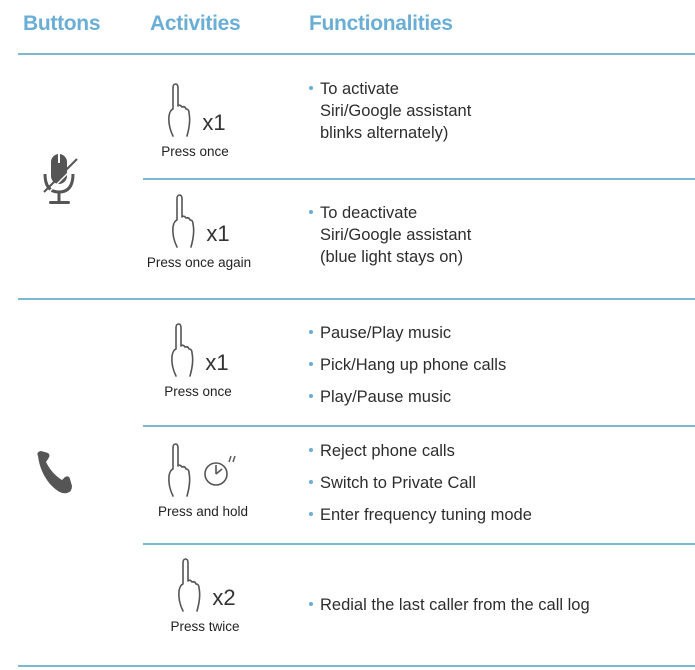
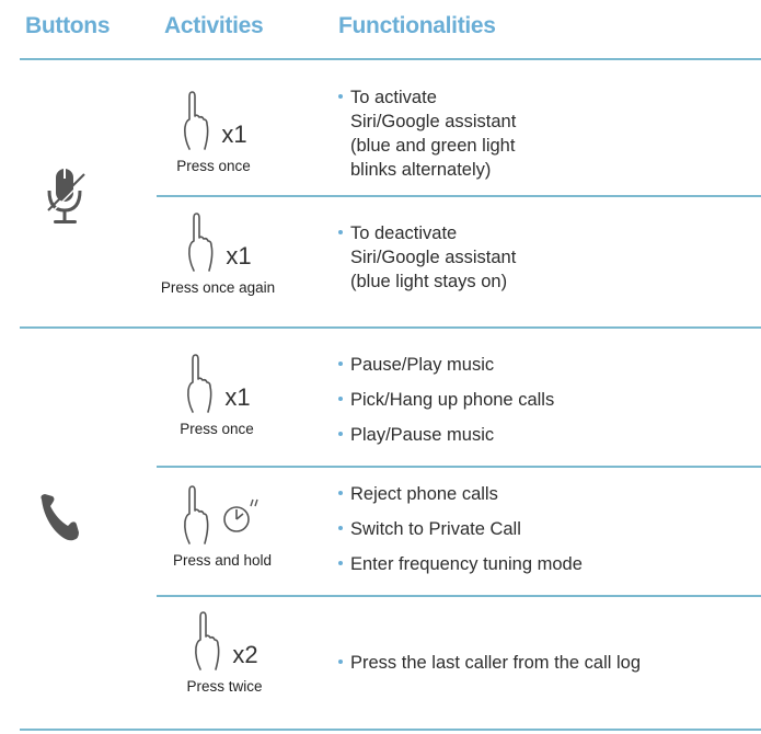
  Buttons
  Activities
  Functionalities
  x1
  Press once
  To activate
  Siri/Google assistant
+ (blue and green light
  blinks alternately)
  x1
  Press once again
  To deactivate
  Siri/Google assistant
  (blue light stays on)
  x1
  Press once
  Pause/Play music
  Pick/Hang up phone calls
  Play/Pause music
  Press and hold
  Reject phone calls
  Switch to Private Call
  Enter frequency tuning mode
  x2
  Press twice
- Redial the last caller from the call log
+ Press the last caller from the call log
